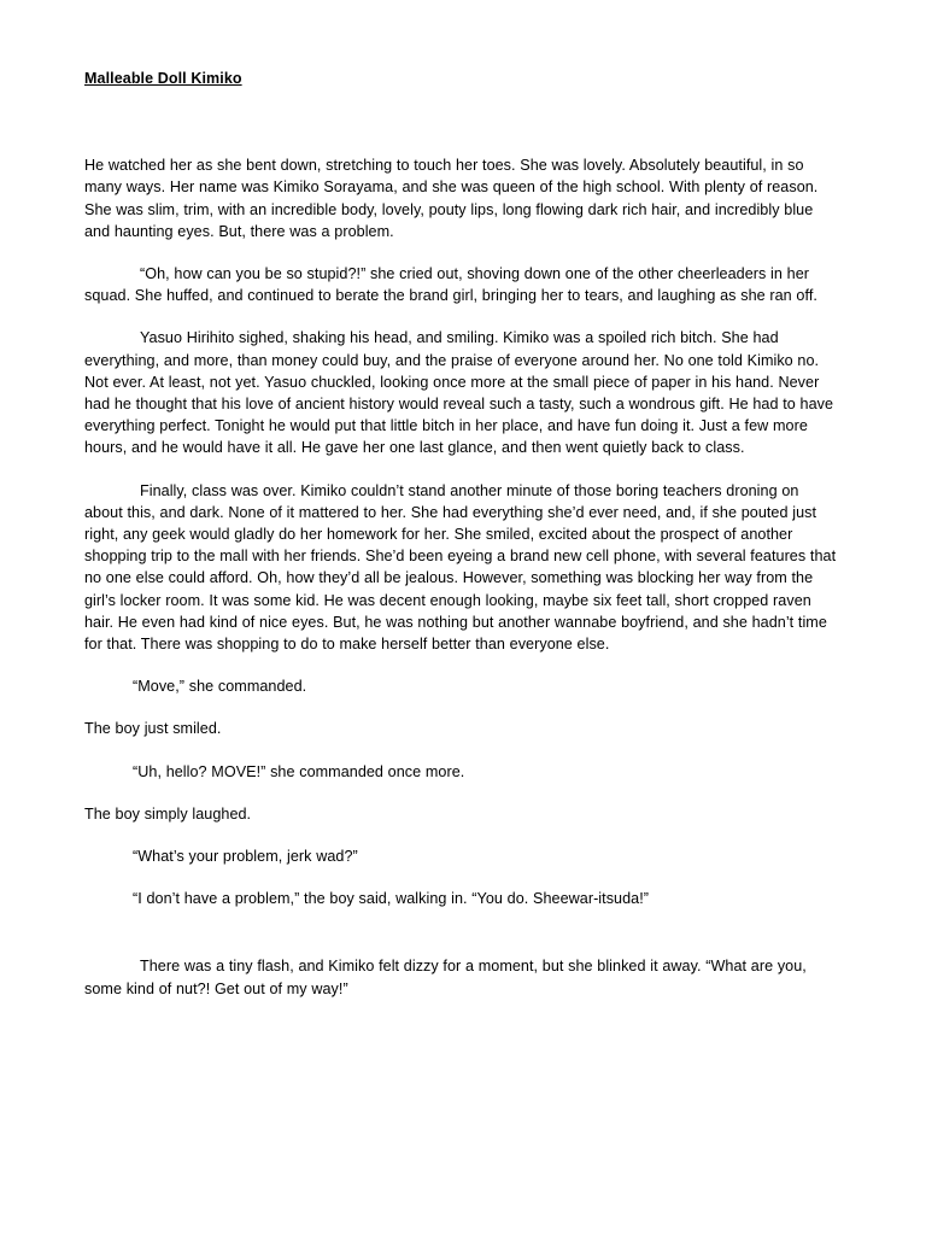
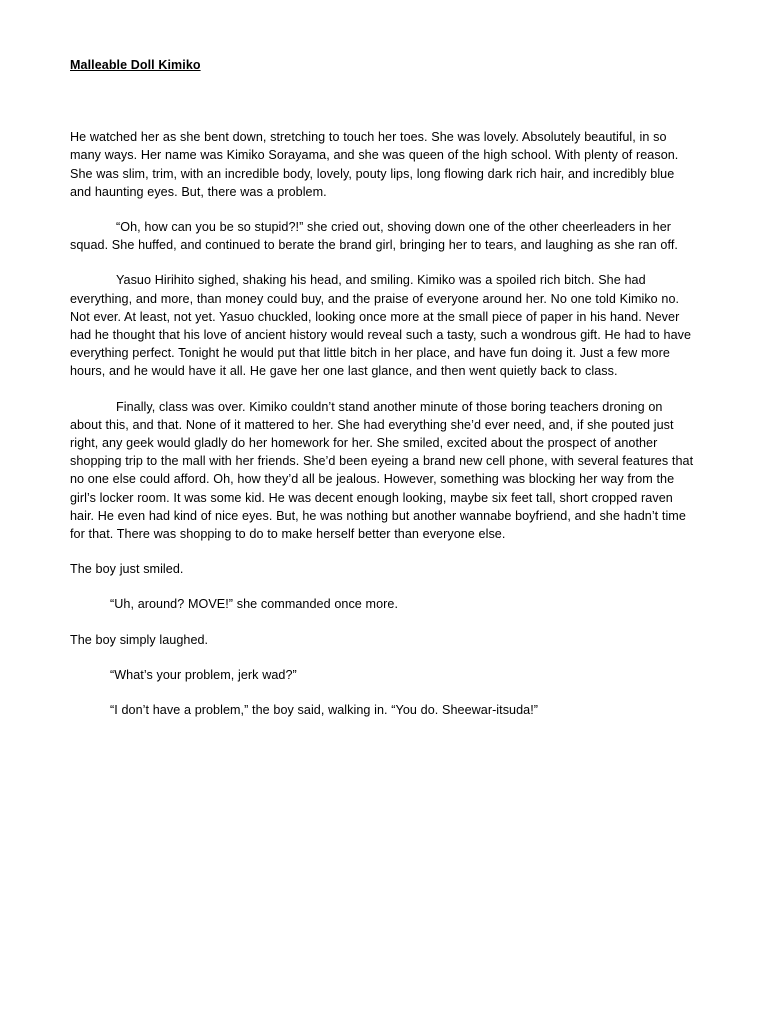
  Malleable Doll Kimiko
  He watched her as she bent down, stretching to touch her toes. She was lovely. Absolutely beautiful, in so many ways. Her name was Kimiko Sorayama, and she was queen of the high school. With plenty of reason. She was slim, trim, with an incredible body, lovely, pouty lips, long flowing dark rich hair, and incredibly blue and haunting eyes. But, there was a problem.
  “Oh, how can you be so stupid?!” she cried out, shoving down one of the other cheerleaders in her squad. She huffed, and continued to berate the brand girl, bringing her to tears, and laughing as she ran off.
  Yasuo Hirihito sighed, shaking his head, and smiling. Kimiko was a spoiled rich bitch. She had everything, and more, than money could buy, and the praise of everyone around her. No one told Kimiko no. Not ever. At least, not yet. Yasuo chuckled, looking once more at the small piece of paper in his hand. Never had he thought that his love of ancient history would reveal such a tasty, such a wondrous gift. He had to have everything perfect. Tonight he would put that little bitch in her place, and have fun doing it. Just a few more hours, and he would have it all. He gave her one last glance, and then went quietly back to class.
- Finally, class was over. Kimiko couldn’t stand another minute of those boring teachers droning on about this, and dark. None of it mattered to her. She had everything she’d ever need, and, if she pouted just right, any geek would gladly do her homework for her. She smiled, excited about the prospect of another shopping trip to the mall with her friends. She’d been eyeing a brand new cell phone, with several features that no one else could afford. Oh, how they’d all be jealous. However, something was blocking her way from the girl’s locker room. It was some kid. He was decent enough looking, maybe six feet tall, short cropped raven hair. He even had kind of nice eyes. But, he was nothing but another wannabe boyfriend, and she hadn’t time for that. There was shopping to do to make herself better than everyone else.
+ Finally, class was over. Kimiko couldn’t stand another minute of those boring teachers droning on about this, and that. None of it mattered to her. She had everything she’d ever need, and, if she pouted just right, any geek would gladly do her homework for her. She smiled, excited about the prospect of another shopping trip to the mall with her friends. She’d been eyeing a brand new cell phone, with several features that no one else could afford. Oh, how they’d all be jealous. However, something was blocking her way from the girl’s locker room. It was some kid. He was decent enough looking, maybe six feet tall, short cropped raven hair. He even had kind of nice eyes. But, he was nothing but another wannabe boyfriend, and she hadn’t time for that. There was shopping to do to make herself better than everyone else.
- “Move,” she commanded.
  The boy just smiled.
- “Uh, hello? MOVE!” she commanded once more.
+ “Uh, around? MOVE!” she commanded once more.
  The boy simply laughed.
  “What’s your problem, jerk wad?”
  “I don’t have a problem,” the boy said, walking in. “You do. Sheewar-itsuda!”
- There was a tiny flash, and Kimiko felt dizzy for a moment, but she blinked it away. “What are you, some kind of nut?! Get out of my way!”
